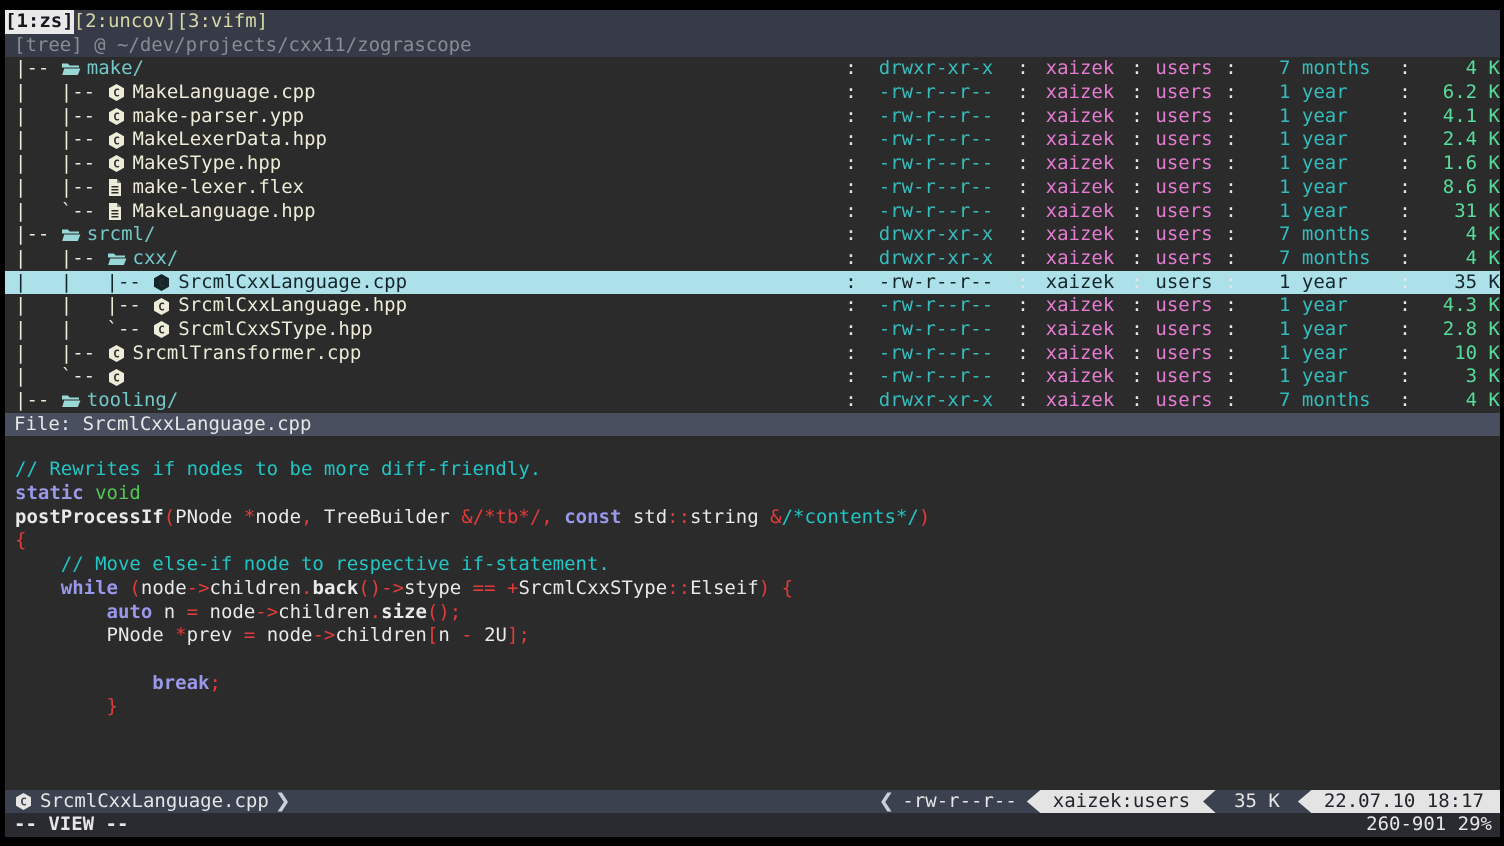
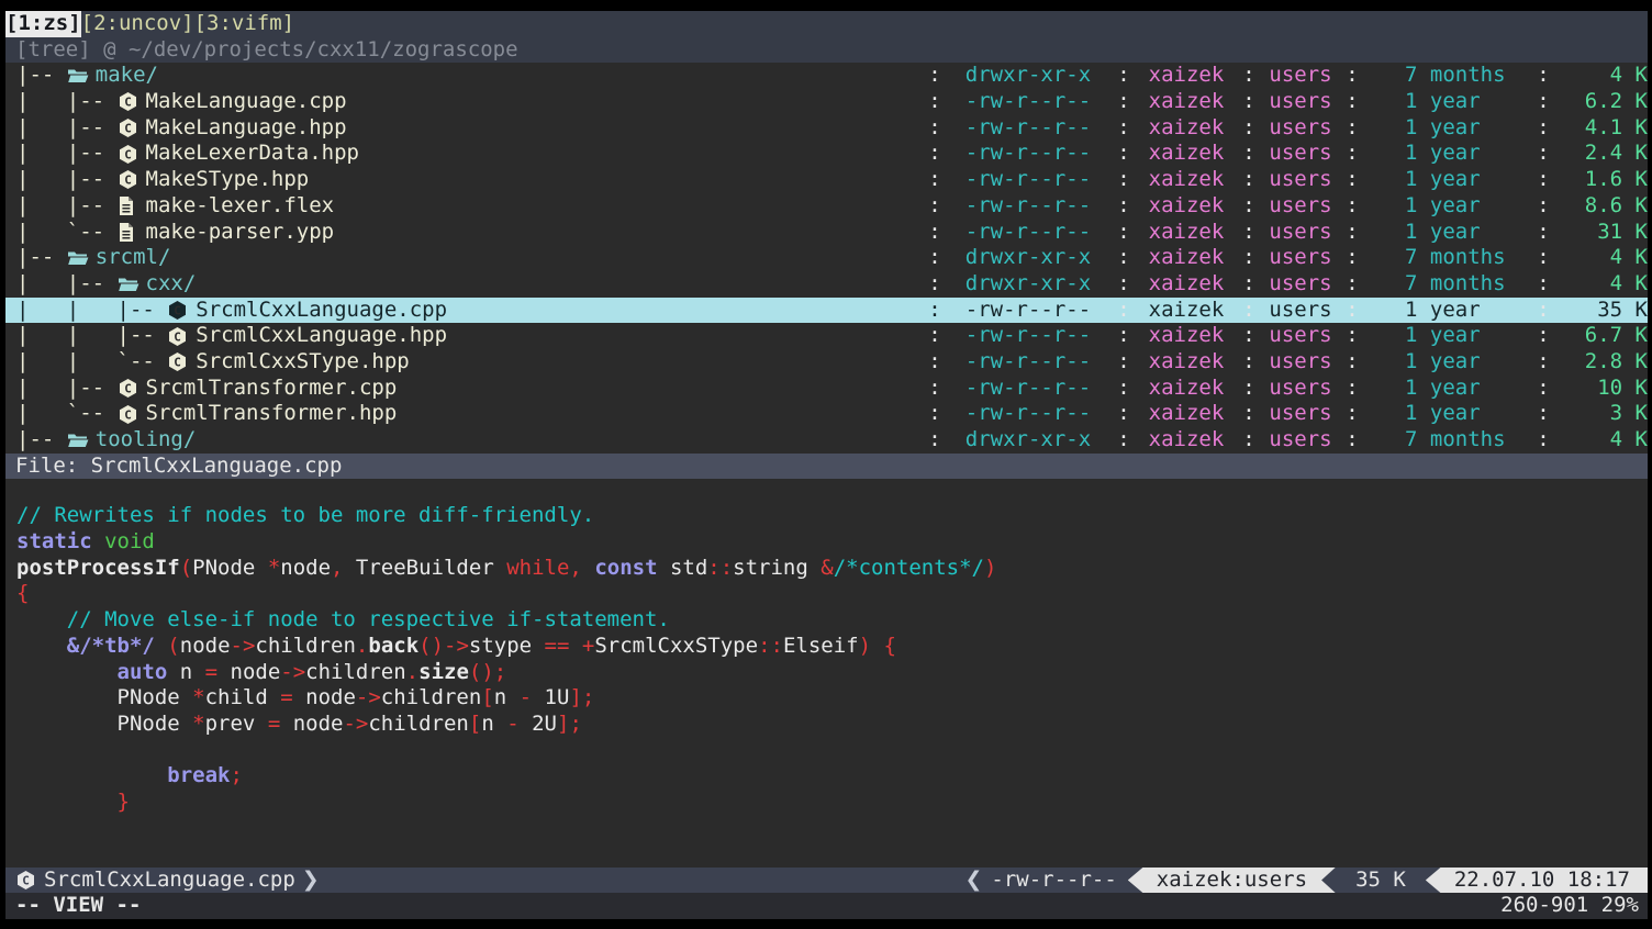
  [1:zs]
  [2:uncov]
  [3:vifm]
  [tree] @ ~/dev/projects/cxx11/zograscope
  |--
  make/
  :
  drwxr-xr-x
  :
  xaizek
  :
  users
  :
  7 months
  :
  4 K
  | |--
  C
  MakeLanguage.cpp
  :
  -rw-r--r--
  :
  xaizek
  :
  users
  :
  1 year
  :
  6.2 K
  | |--
  C
- make-parser.ypp
+ MakeLanguage.hpp
  :
  -rw-r--r--
  :
  xaizek
  :
  users
  :
  1 year
  :
  4.1 K
  | |--
  C
  MakeLexerData.hpp
  :
  -rw-r--r--
  :
  xaizek
  :
  users
  :
  1 year
  :
  2.4 K
  | |--
  C
  MakeSType.hpp
  :
  -rw-r--r--
  :
  xaizek
  :
  users
  :
  1 year
  :
  1.6 K
  | |--
  make-lexer.flex
  :
  -rw-r--r--
  :
  xaizek
  :
  users
  :
  1 year
  :
  8.6 K
  | `--
- MakeLanguage.hpp
+ make-parser.ypp
  :
  -rw-r--r--
  :
  xaizek
  :
  users
  :
  1 year
  :
  31 K
  |--
  srcml/
  :
  drwxr-xr-x
  :
  xaizek
  :
  users
  :
  7 months
  :
  4 K
  | |--
  cxx/
  :
  drwxr-xr-x
  :
  xaizek
  :
  users
  :
  7 months
  :
  4 K
  | | |--
  C
  SrcmlCxxLanguage.cpp
  :
  -rw-r--r--
  :
  xaizek
  :
  users
  :
  1 year
  :
  35 K
  | | |--
  C
  SrcmlCxxLanguage.hpp
  :
  -rw-r--r--
  :
  xaizek
  :
  users
  :
  1 year
  :
- 4.3 K
+ 6.7 K
  | | `--
  C
  SrcmlCxxSType.hpp
  :
  -rw-r--r--
  :
  xaizek
  :
  users
  :
  1 year
  :
  2.8 K
  | |--
  C
  SrcmlTransformer.cpp
  :
  -rw-r--r--
  :
  xaizek
  :
  users
  :
  1 year
  :
  10 K
  | `--
  C
+ SrcmlTransformer.hpp
  :
  -rw-r--r--
  :
  xaizek
  :
  users
  :
  1 year
  :
  3 K
  |--
  tooling/
  :
  drwxr-xr-x
  :
  xaizek
  :
  users
  :
  7 months
  :
  4 K
  File: SrcmlCxxLanguage.cpp
  // Rewrites if nodes to be more diff-friendly.
  static void
- postProcessIf(PNode *node, TreeBuilder &/*tb*/, const std::string &/*contents*/)
+ postProcessIf(PNode *node, TreeBuilder while, const std::string &/*contents*/)
  {
  // Move else-if node to respective if-statement.
- while (node->children.back()->stype == +SrcmlCxxSType::Elseif) {
+ &/*tb*/ (node->children.back()->stype == +SrcmlCxxSType::Elseif) {
  auto n = node->children.size();
+ PNode *child = node->children[n - 1U];
  PNode *prev = node->children[n - 2U];
  break;
  }
  C
  SrcmlCxxLanguage.cpp
  ❯
  ❮
  -rw-r--r--
  xaizek:users
  35 K
  22.07.10 18:17
  -- VIEW --
  260-901 29%
